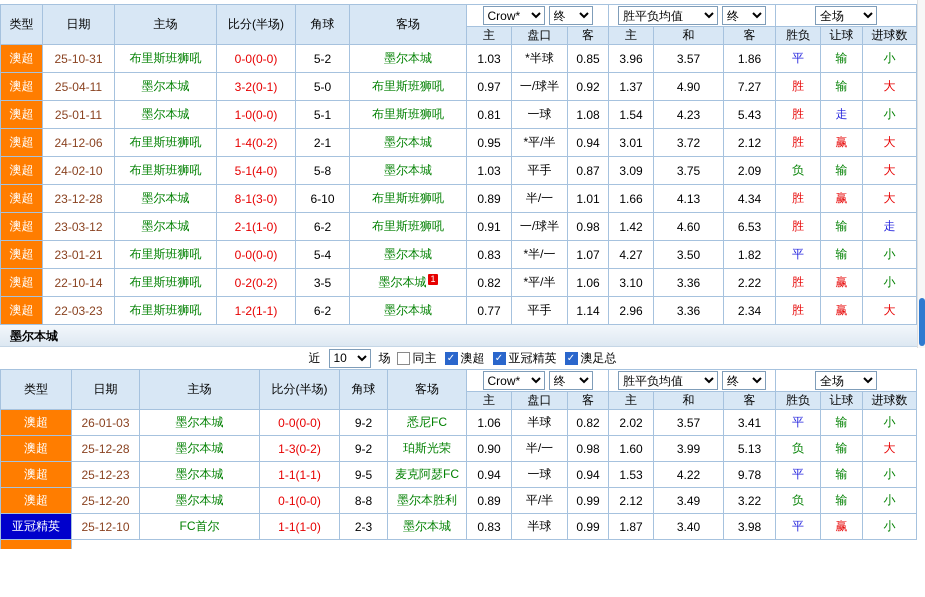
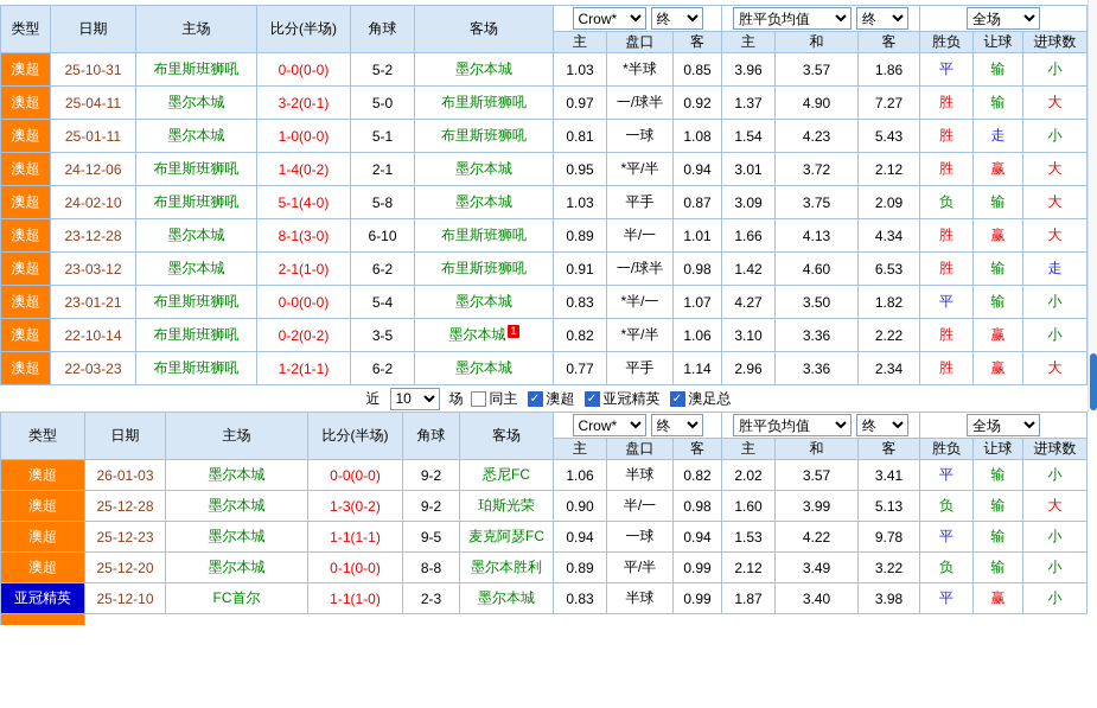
  类型	日期	主场	比分(半场)	角球	客场	Crow* 终	胜平负均值 终	全场
  主	盘口	客	主	和	客	胜负	让球	进球数
  澳超	25-10-31	布里斯班狮吼	0-0(0-0)	5-2	墨尔本城	1.03	*半球	0.85	3.96	3.57	1.86	平	输	小
  澳超	25-04-11	墨尔本城	3-2(0-1)	5-0	布里斯班狮吼	0.97	一/球半	0.92	1.37	4.90	7.27	胜	输	大
  澳超	25-01-11	墨尔本城	1-0(0-0)	5-1	布里斯班狮吼	0.81	一球	1.08	1.54	4.23	5.43	胜	走	小
  澳超	24-12-06	布里斯班狮吼	1-4(0-2)	2-1	墨尔本城	0.95	*平/半	0.94	3.01	3.72	2.12	胜	赢	大
  澳超	24-02-10	布里斯班狮吼	5-1(4-0)	5-8	墨尔本城	1.03	平手	0.87	3.09	3.75	2.09	负	输	大
  澳超	23-12-28	墨尔本城	8-1(3-0)	6-10	布里斯班狮吼	0.89	半/一	1.01	1.66	4.13	4.34	胜	赢	大
  澳超	23-03-12	墨尔本城	2-1(1-0)	6-2	布里斯班狮吼	0.91	一/球半	0.98	1.42	4.60	6.53	胜	输	走
  澳超	23-01-21	布里斯班狮吼	0-0(0-0)	5-4	墨尔本城	0.83	*半/一	1.07	4.27	3.50	1.82	平	输	小
  澳超	22-10-14	布里斯班狮吼	0-2(0-2)	3-5	墨尔本城 1	0.82	*平/半	1.06	3.10	3.36	2.22	胜	赢	小
  澳超	22-03-23	布里斯班狮吼	1-2(1-1)	6-2	墨尔本城	0.77	平手	1.14	2.96	3.36	2.34	胜	赢	大
- 墨尔本城
  近
  10
  场
  同主
  ✓
  澳超
  ✓
  亚冠精英
  ✓
  澳足总
  类型	日期	主场	比分(半场)	角球	客场	Crow* 终	胜平负均值 终	全场
  主	盘口	客	主	和	客	胜负	让球	进球数
  澳超	26-01-03	墨尔本城	0-0(0-0)	9-2	悉尼FC	1.06	半球	0.82	2.02	3.57	3.41	平	输	小
  澳超	25-12-28	墨尔本城	1-3(0-2)	9-2	珀斯光荣	0.90	半/一	0.98	1.60	3.99	5.13	负	输	大
  澳超	25-12-23	墨尔本城	1-1(1-1)	9-5	麦克阿瑟FC	0.94	一球	0.94	1.53	4.22	9.78	平	输	小
  澳超	25-12-20	墨尔本城	0-1(0-0)	8-8	墨尔本胜利	0.89	平/半	0.99	2.12	3.49	3.22	负	输	小
  亚冠精英	25-12-10	FC首尔	1-1(1-0)	2-3	墨尔本城	0.83	半球	0.99	1.87	3.40	3.98	平	赢	小
